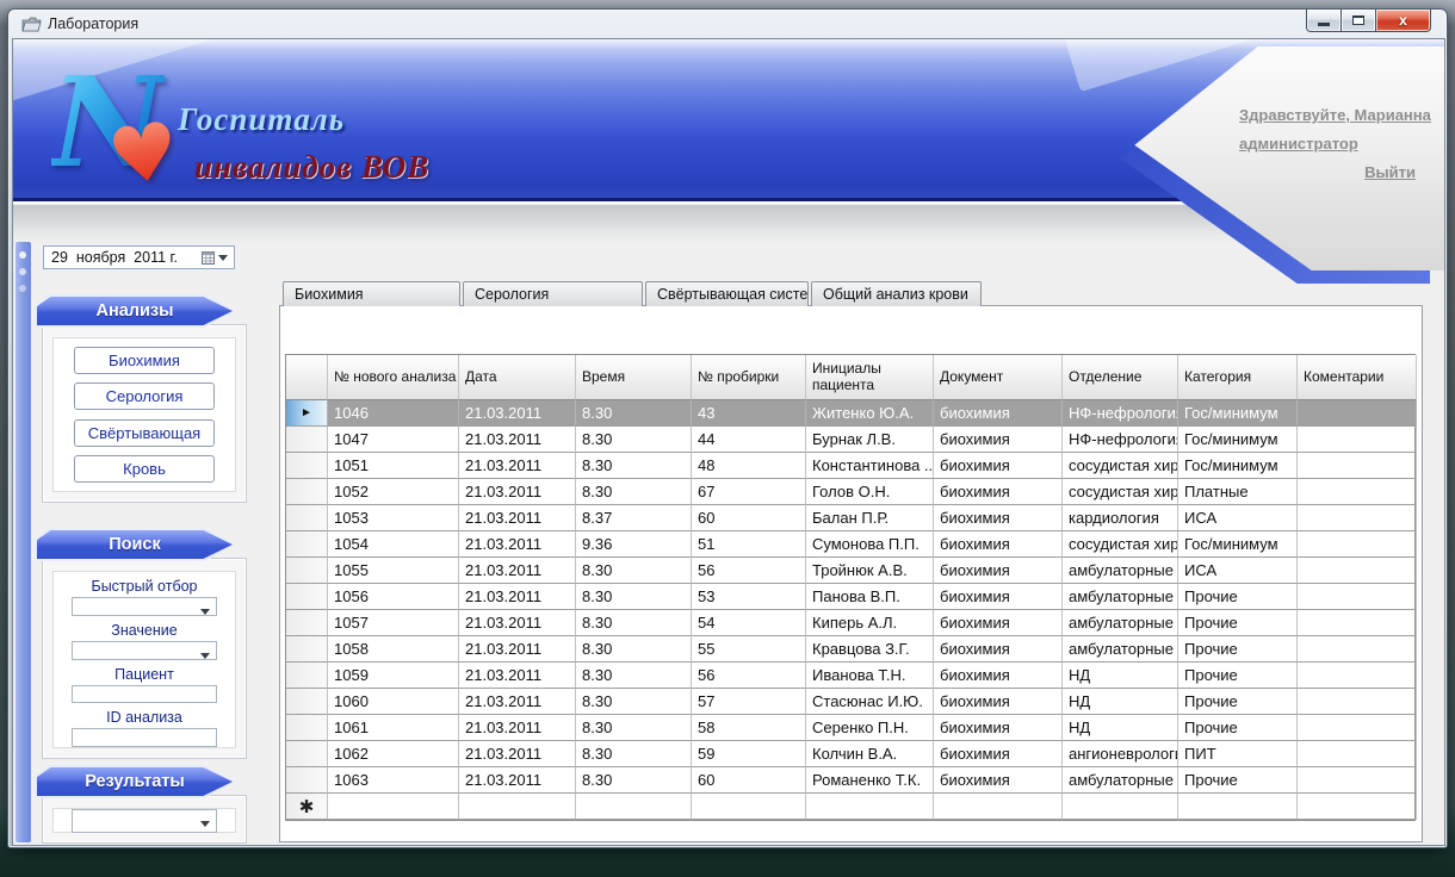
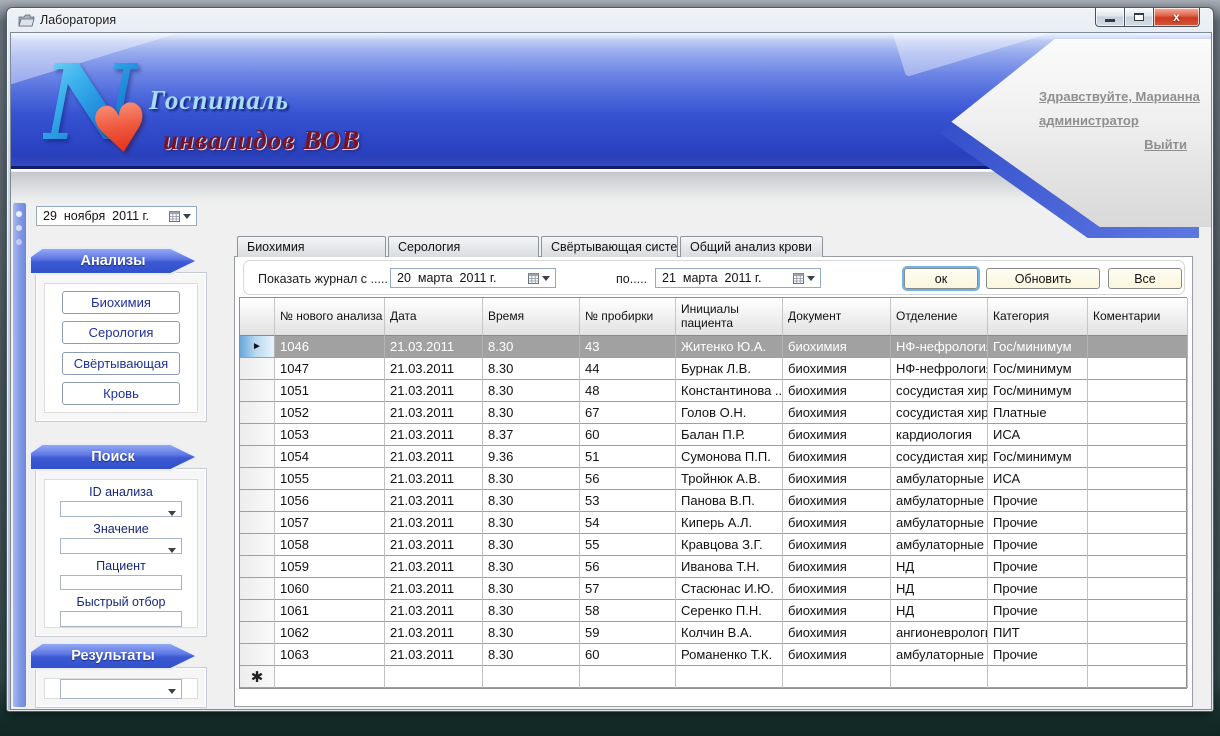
  Лаборатория
  x
  Госпиталь
  инвалидов ВОВ
  Здравствуйте, Марианна
  администратор
  Выйти
  29 ноября 2011 г.
  Анализы
  Биохимия
  Серология
  Свёртывающая
  Кровь
  Поиск
- Быстрый отбор
+ ID анализа
  Значение
  Пациент
- ID анализа
+ Быстрый отбор
  Результаты
  Биохимия
  Серология
  Свёртывающая систе
  Общий анализ крови
+ Показать журнал с .....
+ 20 марта 2011 г.
+ по.....
+ 21 марта 2011 г.
+ ок
+ Обновить
+ Все
  № нового анализа
  Дата
  Время
  № пробирки
  Инициалы пациента
  Документ
  Отделение
  Категория
  Коментарии
  ►
  1046
  21.03.2011
  8.30
  43
  Житенко Ю.А.
  биохимия
  НФ-нефрологи
  Гос/минимум
  1047
  21.03.2011
  8.30
  44
  Бурнак Л.В.
  биохимия
  НФ-нефрологи
  Гос/минимум
  1051
  21.03.2011
  8.30
  48
  Константинова ..
  биохимия
  сосудистая хир
  Гос/минимум
  1052
  21.03.2011
  8.30
  67
  Голов О.Н.
  биохимия
  сосудистая хир
  Платные
  1053
  21.03.2011
  8.37
  60
  Балан П.Р.
  биохимия
  кардиология
  ИСА
  1054
  21.03.2011
  9.36
  51
  Сумонова П.П.
  биохимия
  сосудистая хир
  Гос/минимум
  1055
  21.03.2011
  8.30
  56
  Тройнюк А.В.
  биохимия
  амбулаторные
  ИСА
  1056
  21.03.2011
  8.30
  53
  Панова В.П.
  биохимия
  амбулаторные
  Прочие
  1057
  21.03.2011
  8.30
  54
  Киперь А.Л.
  биохимия
  амбулаторные
  Прочие
  1058
  21.03.2011
  8.30
  55
  Кравцова З.Г.
  биохимия
  амбулаторные
  Прочие
  1059
  21.03.2011
  8.30
  56
  Иванова Т.Н.
  биохимия
  НД
  Прочие
  1060
  21.03.2011
  8.30
  57
  Стасюнас И.Ю.
  биохимия
  НД
  Прочие
  1061
  21.03.2011
  8.30
  58
  Серенко П.Н.
  биохимия
  НД
  Прочие
  1062
  21.03.2011
  8.30
  59
  Колчин В.А.
  биохимия
  ангионевролог
  ПИТ
  1063
  21.03.2011
  8.30
  60
  Романенко Т.К.
  биохимия
  амбулаторные
  Прочие
  ✱
